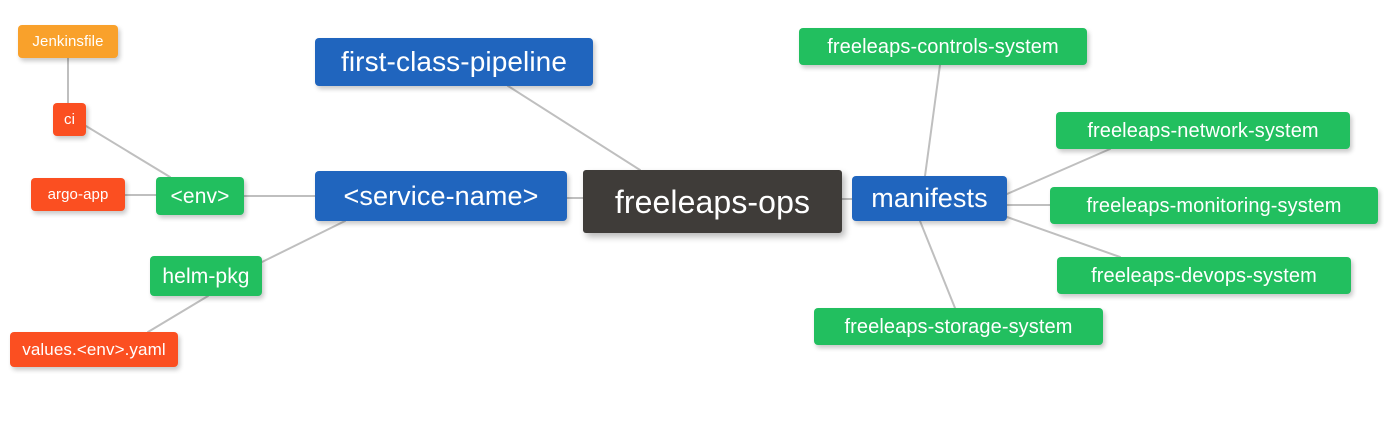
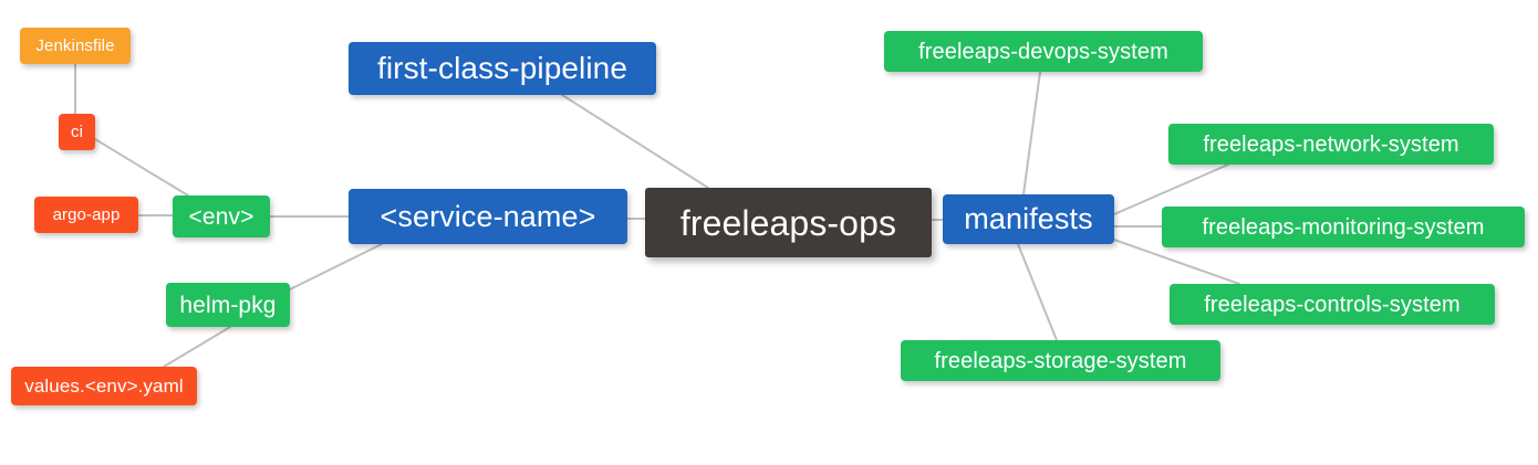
  Jenkinsfile
  ci
  argo-app
  <env>
  helm-pkg
  values.<env>.yaml
  first-class-pipeline
  <service-name>
  freeleaps-ops
  manifests
- freeleaps-controls-system
+ freeleaps-devops-system
  freeleaps-network-system
  freeleaps-monitoring-system
- freeleaps-devops-system
+ freeleaps-controls-system
  freeleaps-storage-system
